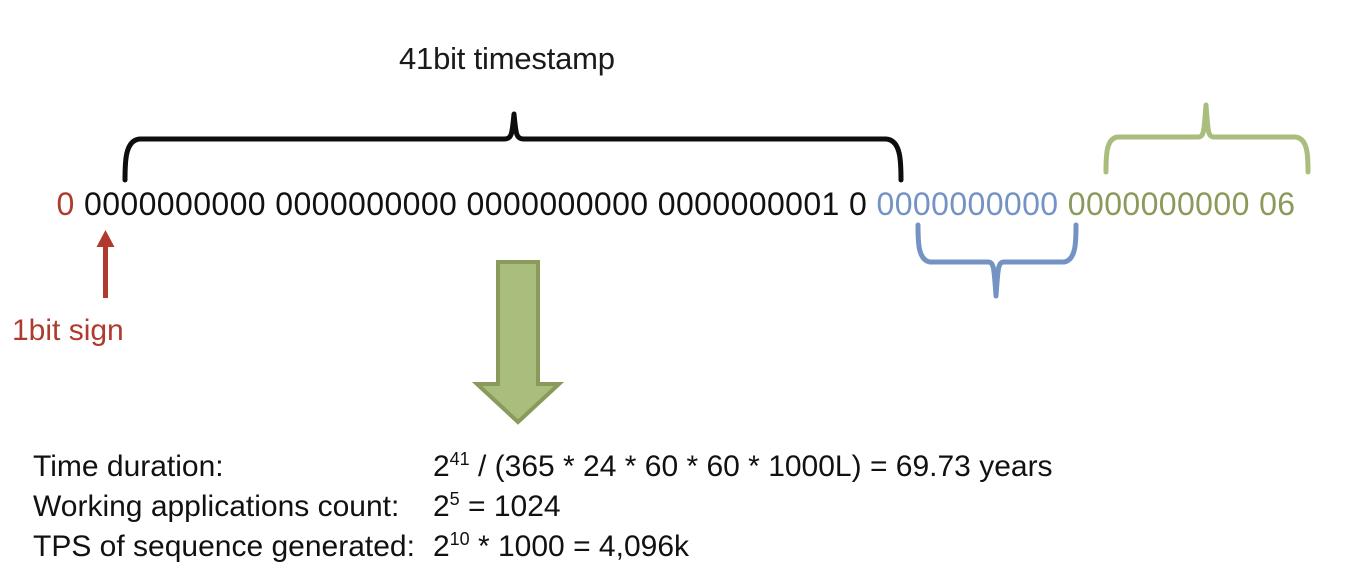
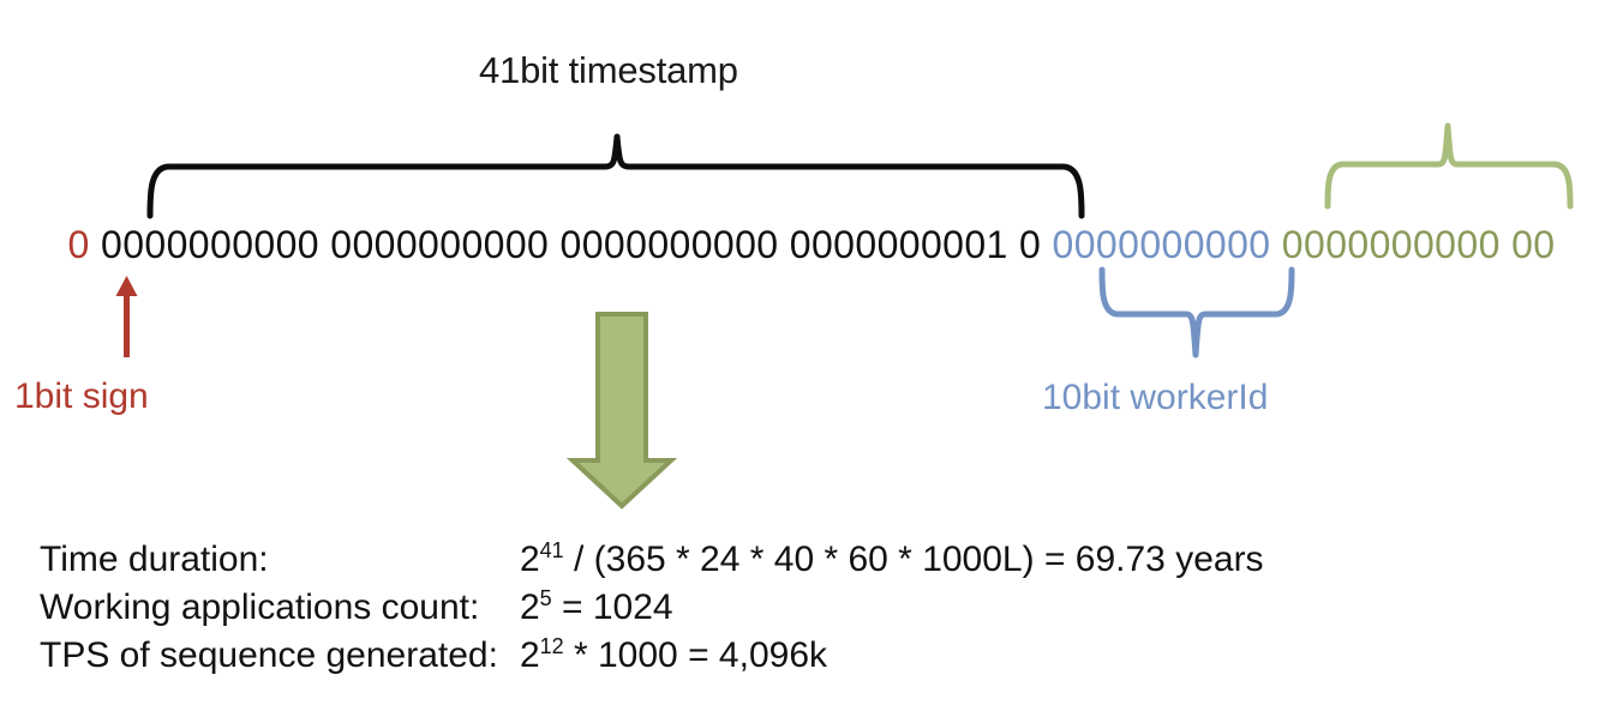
  41bit timestamp
  0
  0000000000 0000000000 0000000000 0000000001 0
  0000000000
- 0000000000 06
+ 0000000000 00
+ 10bit workerId
  1bit sign
- Time duration:	241 / (365 * 24 * 60 * 60 * 1000L) = 69.73 years
+ Time duration:	241 / (365 * 24 * 40 * 60 * 1000L) = 69.73 years
  Working applications count:	25 = 1024
- TPS of sequence generated:	210 * 1000 = 4,096k
+ TPS of sequence generated:	212 * 1000 = 4,096k
